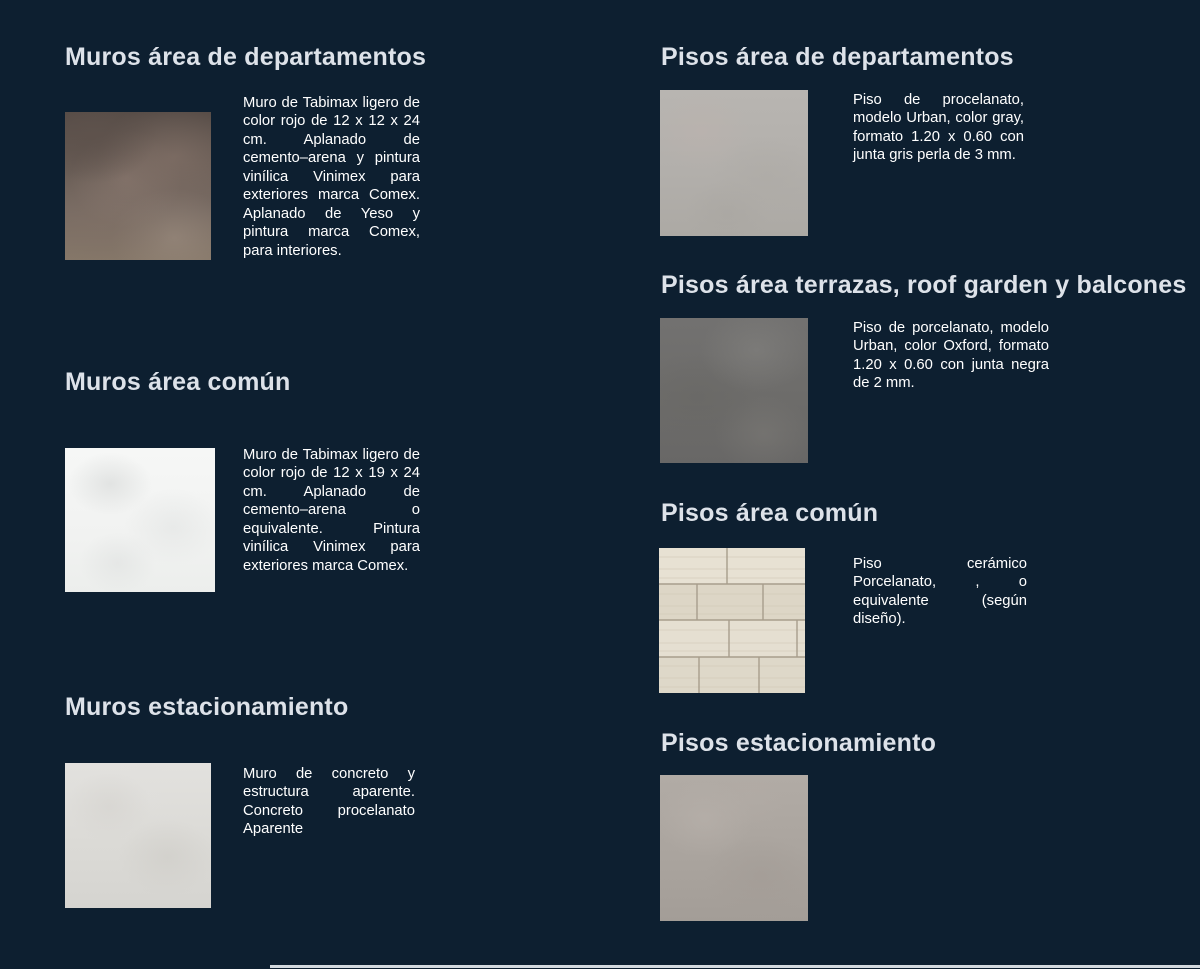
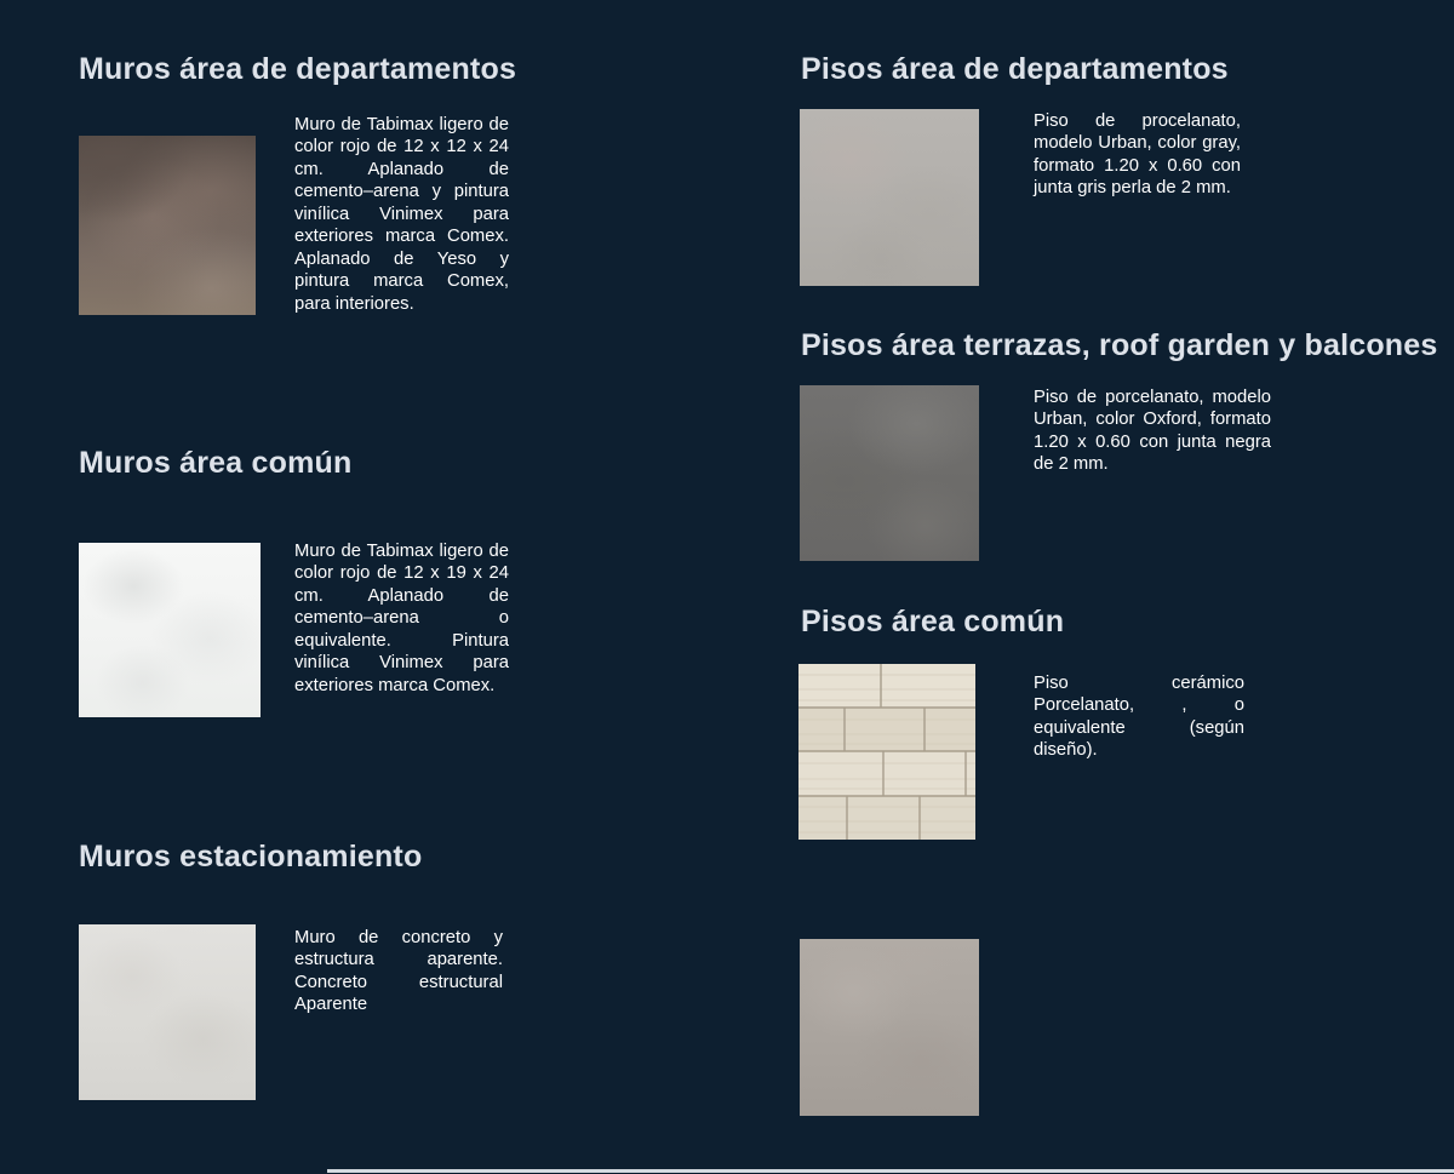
  Muros área de departamentos
  Muro de Tabimax ligero de color rojo de 12 x 12 x 24 cm. Aplanado de cemento–arena y pintura vinílica Vinimex para exteriores marca Comex. Aplanado de Yeso y pintura marca Comex, para interiores.
  Muros área común
  Muro de Tabimax ligero de color rojo de 12 x 19 x 24 cm. Aplanado de cemento–arena o equivalente. Pintura vinílica Vinimex para exteriores marca Comex.
  Muros estacionamiento
- Muro de concreto y estructura aparente. Concreto procelanato Aparente
+ Muro de concreto y estructura aparente. Concreto estructural Aparente
  Pisos área de departamentos
- Piso de procelanato, modelo Urban, color gray, formato 1.20 x 0.60 con junta gris perla de 3 mm.
+ Piso de procelanato, modelo Urban, color gray, formato 1.20 x 0.60 con junta gris perla de 2 mm.
  Pisos área terrazas, roof garden y balcones
  Piso de porcelanato, modelo Urban, color Oxford, formato 1.20 x 0.60 con junta negra de 2 mm.
  Pisos área común
  Piso cerámico Porcelanato, , o equivalente (según diseño).
- Pisos estacionamiento
